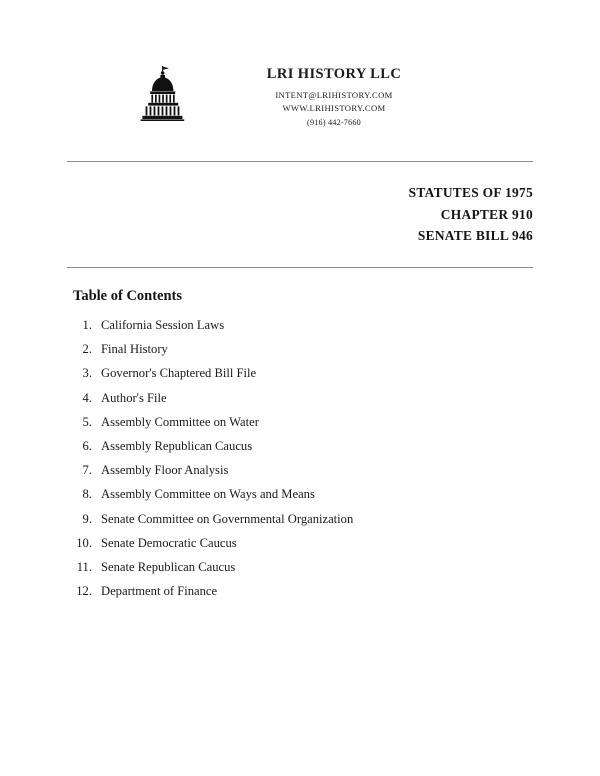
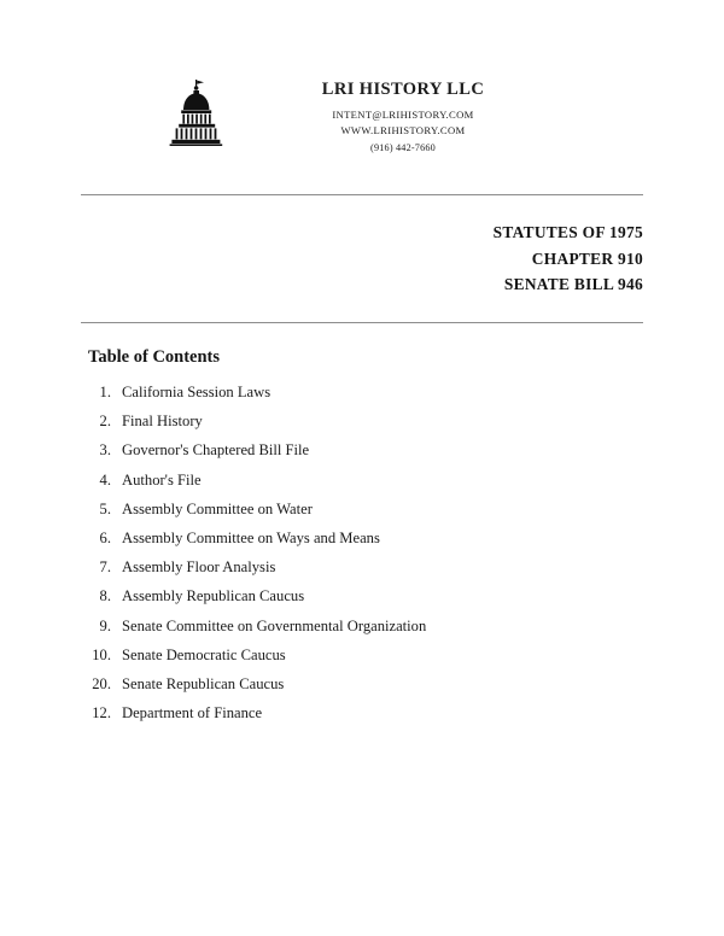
  LRI HISTORY LLC
  INTENT@LRIHISTORY.COM
  WWW.LRIHISTORY.COM
  (916) 442-7660
  STATUTES OF 1975
  CHAPTER 910
  SENATE BILL 946
  Table of Contents
  1.
  California Session Laws
  2.
  Final History
  3.
  Governor's Chaptered Bill File
  4.
  Author's File
  5.
  Assembly Committee on Water
  6.
- Assembly Republican Caucus
+ Assembly Committee on Ways and Means
  7.
  Assembly Floor Analysis
  8.
- Assembly Committee on Ways and Means
+ Assembly Republican Caucus
  9.
  Senate Committee on Governmental Organization
  10.
  Senate Democratic Caucus
- 11.
+ 20.
  Senate Republican Caucus
  12.
  Department of Finance
